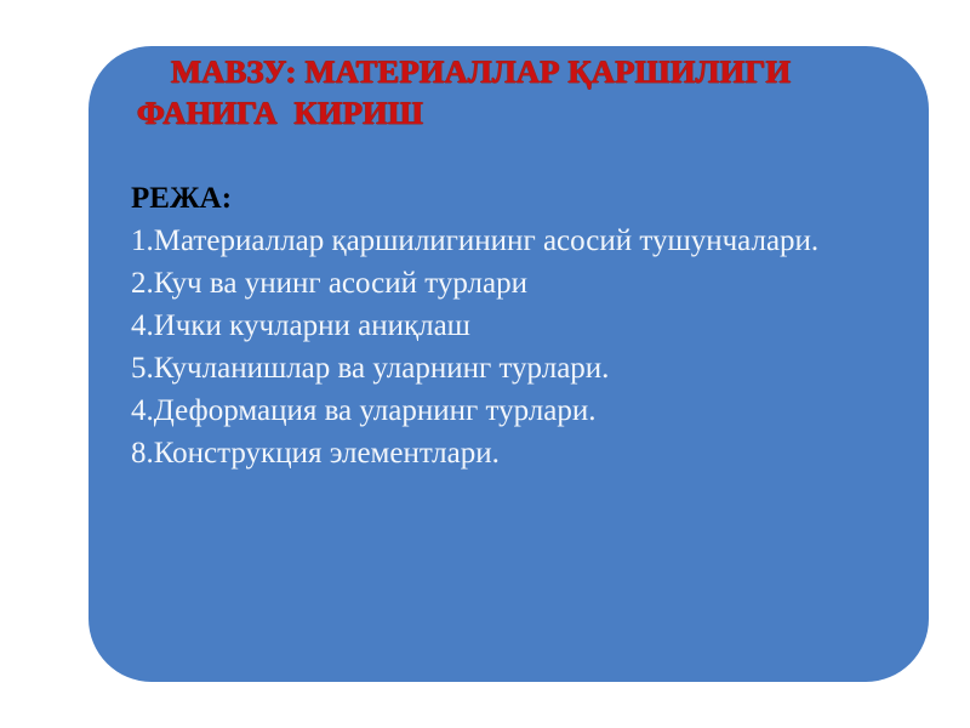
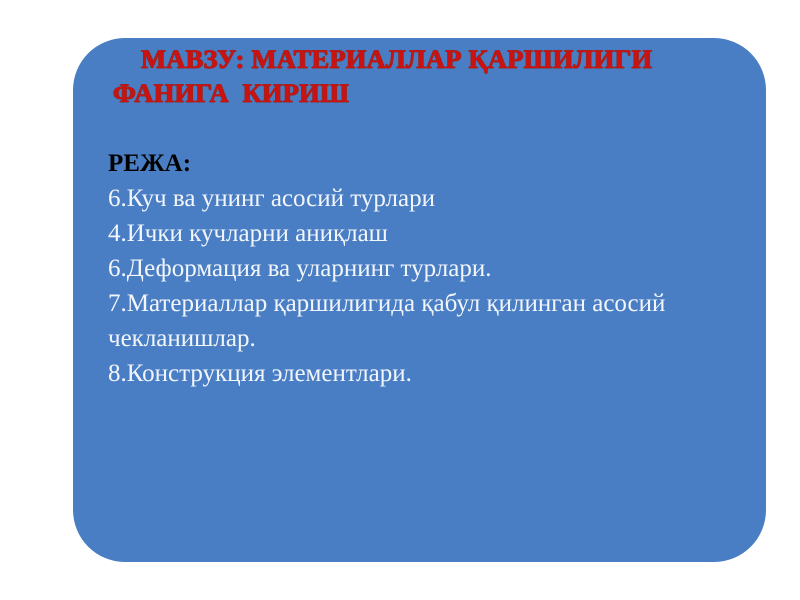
  МАВЗУ: МАТЕРИАЛЛАР ҚАРШИЛИГИ
  ФАНИГА КИРИШ
  РЕЖА:
- 1.Материаллар қаршилигининг асосий тушунчалари.
- 2.Куч ва унинг асосий турлари
+ 6.Куч ва унинг асосий турлари
  4.Ички кучларни аниқлаш
- 5.Кучланишлар ва уларнинг турлари.
- 4.Деформация ва уларнинг турлари.
+ 6.Деформация ва уларнинг турлари.
+ 7.Материаллар қаршилигида қабул қилинган асосий чекланишлар.
  8.Конструкция элементлари.
